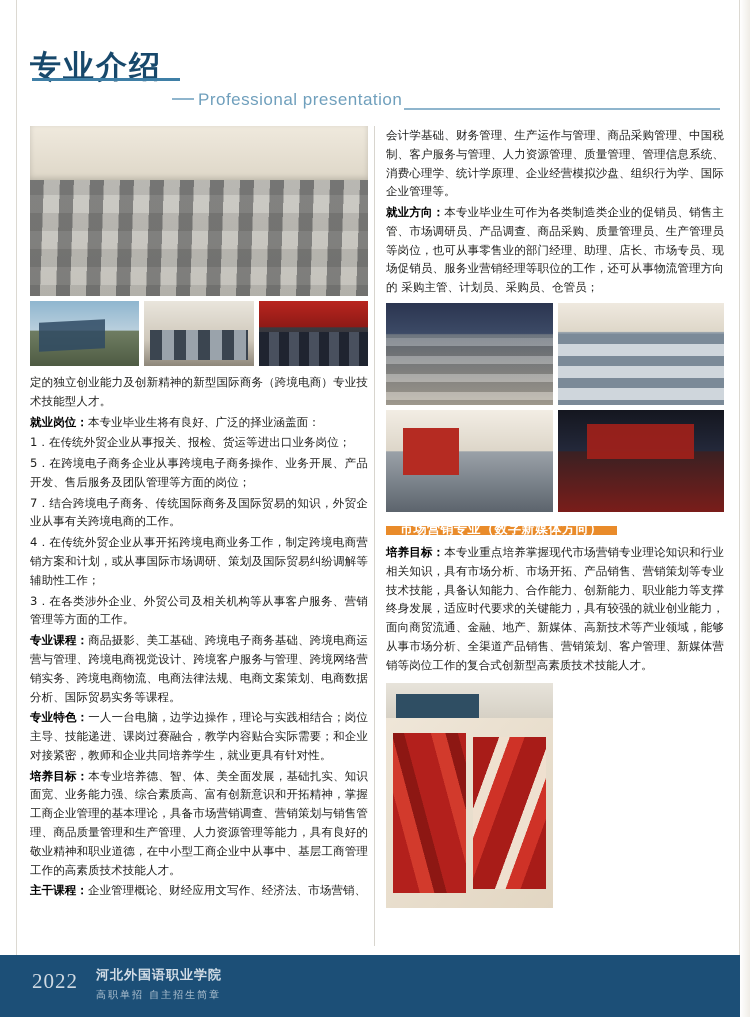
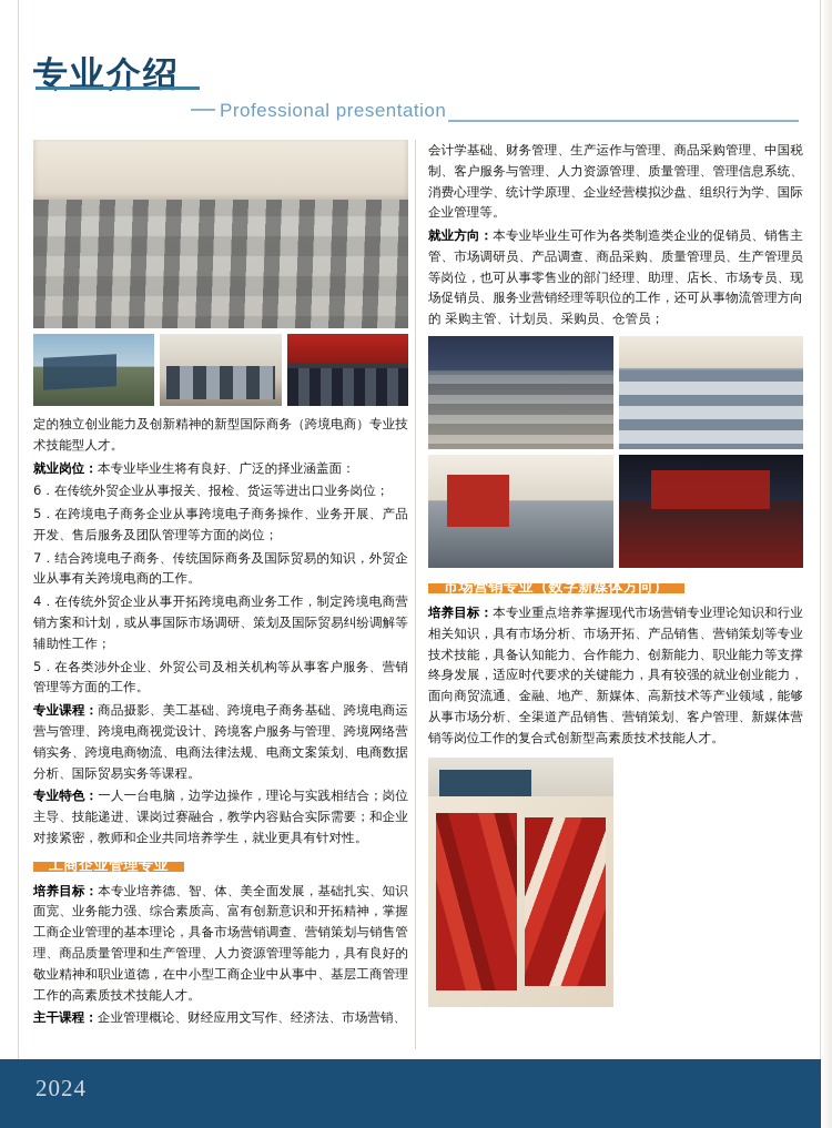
  专业介绍
  Professional presentation
  定的独立创业能力及创新精神的新型国际商务（跨境电商）专业技术技能型人才。
  就业岗位：本专业毕业生将有良好、广泛的择业涵盖面：
- 1．在传统外贸企业从事报关、报检、货运等进出口业务岗位；
+ 6．在传统外贸企业从事报关、报检、货运等进出口业务岗位；
  5．在跨境电子商务企业从事跨境电子商务操作、业务开展、产品开发、售后服务及团队管理等方面的岗位；
  7．结合跨境电子商务、传统国际商务及国际贸易的知识，外贸企业从事有关跨境电商的工作。
  4．在传统外贸企业从事开拓跨境电商业务工作，制定跨境电商营销方案和计划，或从事国际市场调研、策划及国际贸易纠纷调解等辅助性工作；
- 3．在各类涉外企业、外贸公司及相关机构等从事客户服务、营销管理等方面的工作。
+ 5．在各类涉外企业、外贸公司及相关机构等从事客户服务、营销管理等方面的工作。
  专业课程：商品摄影、美工基础、跨境电子商务基础、跨境电商运营与管理、跨境电商视觉设计、跨境客户服务与管理、跨境网络营销实务、跨境电商物流、电商法律法规、电商文案策划、电商数据分析、国际贸易实务等课程。
  专业特色：一人一台电脑，边学边操作，理论与实践相结合；岗位主导、技能递进、课岗过赛融合，教学内容贴合实际需要；和企业对接紧密，教师和企业共同培养学生，就业更具有针对性。
+ 工商企业管理专业
  培养目标：本专业培养德、智、体、美全面发展，基础扎实、知识面宽、业务能力强、综合素质高、富有创新意识和开拓精神，掌握工商企业管理的基本理论，具备市场营销调查、营销策划与销售管理、商品质量管理和生产管理、人力资源管理等能力，具有良好的敬业精神和职业道德，在中小型工商企业中从事中、基层工商管理工作的高素质技术技能人才。
  主干课程：企业管理概论、财经应用文写作、经济法、市场营销、
  会计学基础、财务管理、生产运作与管理、商品采购管理、中国税制、客户服务与管理、人力资源管理、质量管理、管理信息系统、消费心理学、统计学原理、企业经营模拟沙盘、组织行为学、国际企业管理等。
  就业方向：本专业毕业生可作为各类制造类企业的促销员、销售主管、市场调研员、产品调查、商品采购、质量管理员、生产管理员等岗位，也可从事零售业的部门经理、助理、店长、市场专员、现场促销员、服务业营销经理等职位的工作，还可从事物流管理方向的 采购主管、计划员、采购员、仓管员；
  市场营销专业（数字新媒体方向）
  培养目标：本专业重点培养掌握现代市场营销专业理论知识和行业相关知识，具有市场分析、市场开拓、产品销售、营销策划等专业技术技能，具备认知能力、合作能力、创新能力、职业能力等支撑终身发展，适应时代要求的关键能力，具有较强的就业创业能力，面向商贸流通、金融、地产、新媒体、高新技术等产业领域，能够从事市场分析、全渠道产品销售、营销策划、客户管理、新媒体营销等岗位工作的复合式创新型高素质技术技能人才。
- 2022
+ 2024
- 河北外国语职业学院
- 高职单招 自主招生简章
